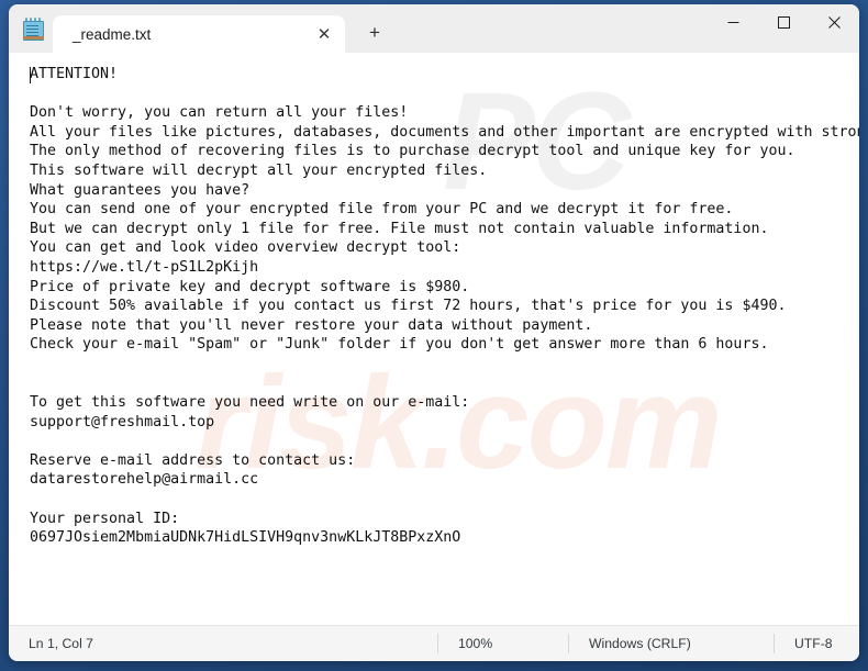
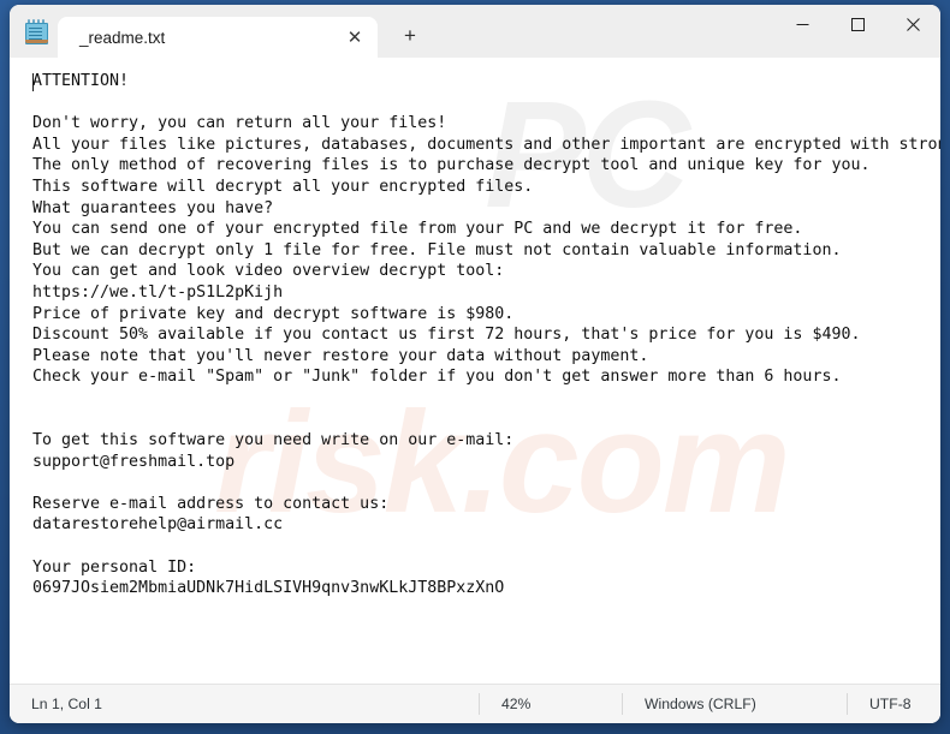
  _readme.txt
  ✕
  +
  PC
  risk.com
  ATTENTION!
  Don't worry, you can return all your files!
  All your files like pictures, databases, documents and other important are encrypted with stro
  The only method of recovering files is to purchase decrypt tool and unique key for you.
  This software will decrypt all your encrypted files.
  What guarantees you have?
  You can send one of your encrypted file from your PC and we decrypt it for free.
  But we can decrypt only 1 file for free. File must not contain valuable information.
  You can get and look video overview decrypt tool:
  https://we.tl/t-pS1L2pKijh
  Price of private key and decrypt software is $980.
  Discount 50% available if you contact us first 72 hours, that's price for you is $490.
  Please note that you'll never restore your data without payment.
  Check your e-mail "Spam" or "Junk" folder if you don't get answer more than 6 hours.
  To get this software you need write on our e-mail:
  support@freshmail.top
  Reserve e-mail address to contact us:
  datarestorehelp@airmail.cc
  Your personal ID:
  0697JOsiem2MbmiaUDNk7HidLSIVH9qnv3nwKLkJT8BPxzXnO
- Ln 1, Col 7
+ Ln 1, Col 1
- 100%
+ 42%
  Windows (CRLF)
  UTF-8
